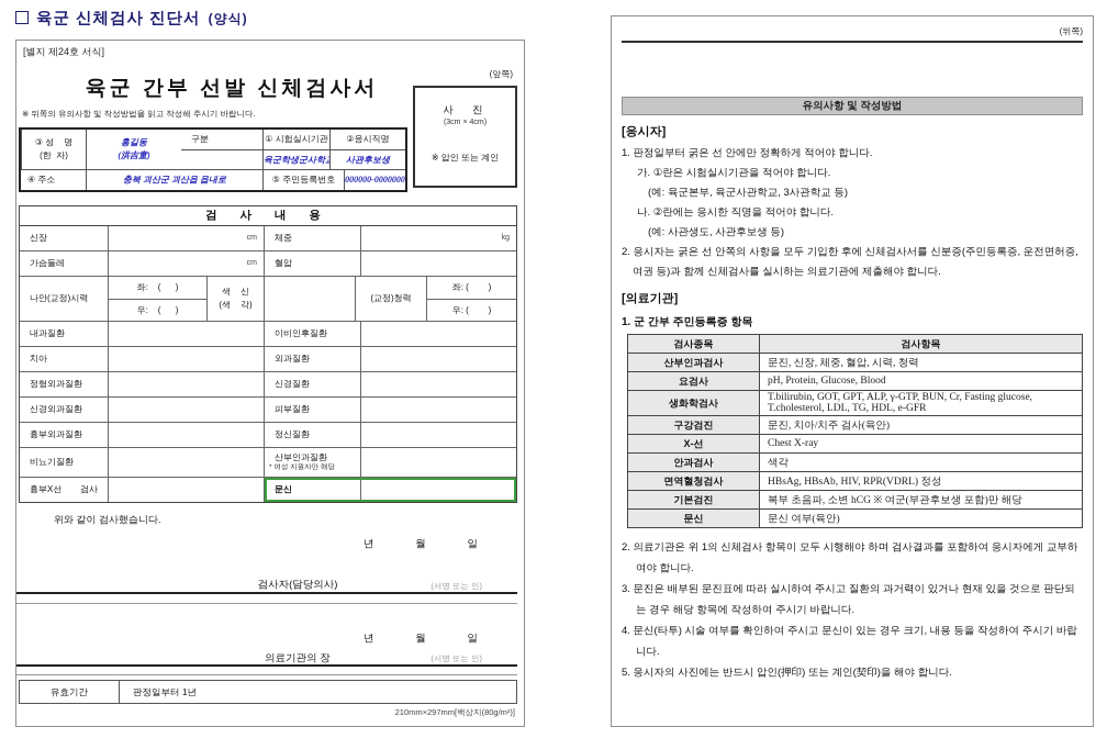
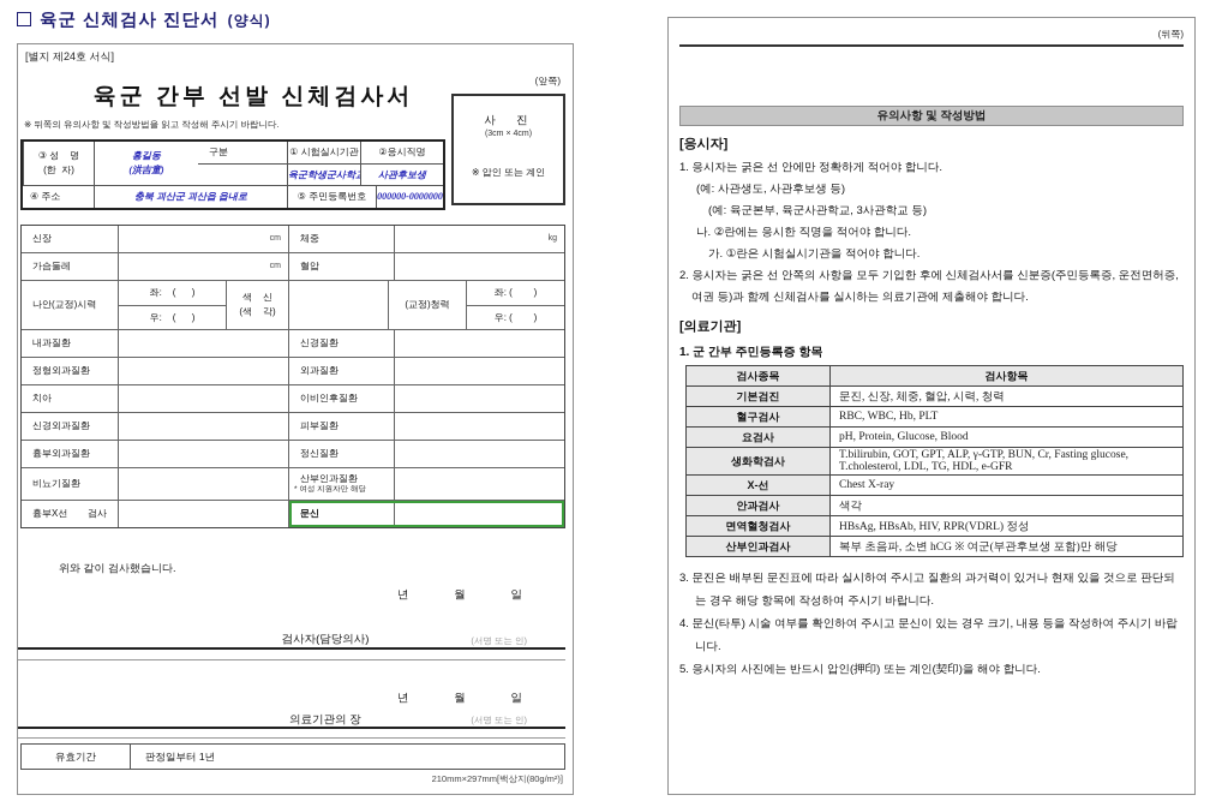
  육군 신체검사 진단서 (양식)
  [별지 제24호 서식]
  (앞쪽)
  육군 간부 선발 신체검사서
  ※ 뒤쪽의 유의사항 및 작성방법을 읽고 작성해 주시기 바랍니다.
  구분
  ① 시험실시기관
  ②응시직명
  ③ 성 명
  (한 자)
  홍길동
  (洪吉童)
  육군학생군사학
  사관후보생
  ④ 주소
  충북 괴산군 괴산읍 읍내로
  ⑤ 주민등록번호
  000000-0000000
  사 진
  ※ 압인 또는 계인
- 검 사 내 용
  신장
  체중
  가슴둘레
  혈압
  나안(교정)시력
  좌: ( )
  우: ( )
  색 신
  (색 각)
  (교정)청력
  좌: ( )
  우: ( )
  내과질환
- 이비인후질환
+ 신경질환
- 치아
+ 정형외과질환
  외과질환
- 정형외과질환
+ 치아
- 신경질환
+ 이비인후질환
  신경외과질환
  피부질환
  흉부외과질환
  정신질환
  비뇨기질환
  산부인과질환
  흉부X선 검사
  문신
  위와 같이 검사했습니다.
  년
  월
  일
  검사자(담당의사)
  (서명 또는 인)
  년
  월
  일
  의료기관의 장
  (서명 또는 인)
  유효기간
  판정일부터 1년
  210mm×297mm[백상지(80g/m²)]
  (뒤쪽)
  유의사항 및 작성방법
  [응시자]
- 1. 판정일부터 굵은 선 안에만 정확하게 적어야 합니다.
+ 1. 응시자는 굵은 선 안에만 정확하게 적어야 합니다.
- 가. ①란은 시험실시기관을 적어야 합니다.
+ (예: 사관생도, 사관후보생 등)
  (예: 육군본부, 육군사관학교, 3사관학교 등)
  나. ②란에는 응시한 직명을 적어야 합니다.
- (예: 사관생도, 사관후보생 등)
+ 가. ①란은 시험실시기관을 적어야 합니다.
  2. 응시자는 굵은 선 안쪽의 사항을 모두 기입한 후에 신체검사서를 신분증(주민등록증, 운전면허증,
  여권 등)과 함께 신체검사를 실시하는 의료기관에 제출해야 합니다.
  [의료기관]
  1. 군 간부 주민등록증 항목
  검사종목	검사항목
- 산부인과검사	문진, 신장, 체중, 혈압, 시력, 청력
+ 기본검진	문진, 신장, 체중, 혈압, 시력, 청력
+ 혈구검사	RBC, WBC, Hb, PLT
  요검사	pH, Protein, Glucose, Blood
  생화학검사	T.bilirubin, GOT, GPT, ALP, γ-GTP, BUN, Cr, Fasting glucose, T.cholesterol, LDL, TG, HDL, e-GFR
- 구강검진	문진, 치아/치주 검사(육안)
  X-선	Chest X-ray
  안과검사	색각
  면역혈청검사	HBsAg, HBsAb, HIV, RPR(VDRL) 정성
- 기본검진	복부 초음파, 소변 hCG ※ 여군(부관후보생 포함)만 해당
+ 산부인과검사	복부 초음파, 소변 hCG ※ 여군(부관후보생 포함)만 해당
- 문신	문신 여부(육안)
- 2. 의료기관은 위 1의 신체검사 항목이 모두 시행해야 하며 검사결과를 포함하여 응시자에게 교부하여야 합니다.
  3. 문진은 배부된 문진표에 따라 실시하여 주시고 질환의 과거력이 있거나 현재 있을 것으로 판단되는 경우 해당 항목에 작성하여 주시기 바랍니다.
  4. 문신(타투) 시술 여부를 확인하여 주시고 문신이 있는 경우 크기, 내용 등을 작성하여 주시기 바랍니다.
  5. 응시자의 사진에는 반드시 압인(押印) 또는 계인(契印)을 해야 합니다.
